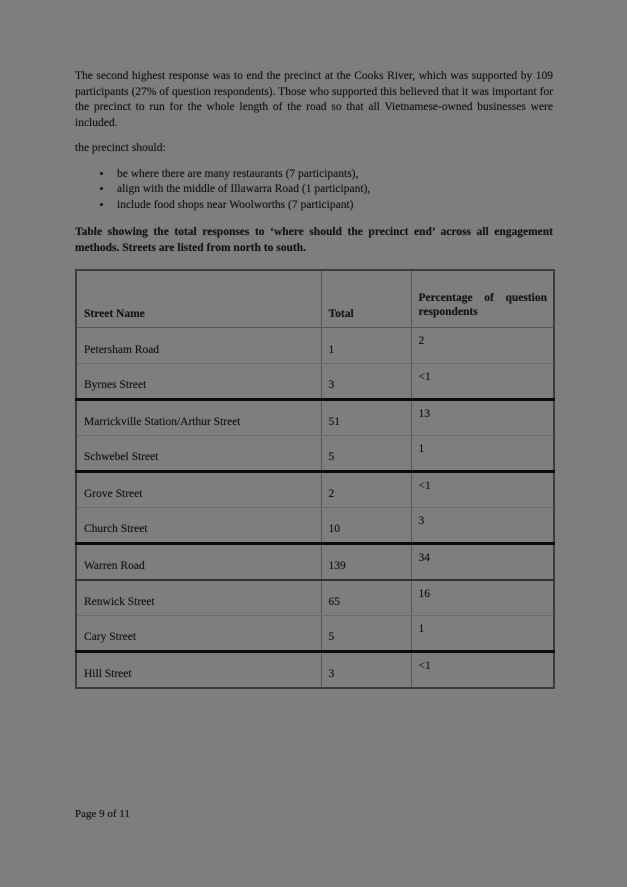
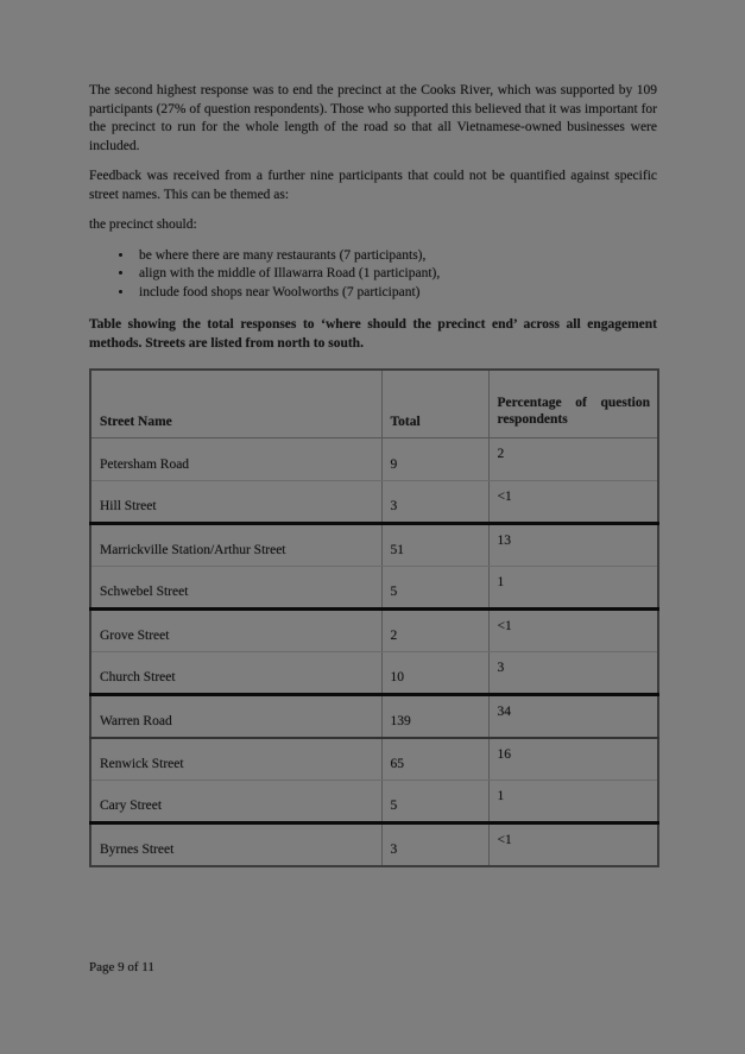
  The second highest response was to end the precinct at the Cooks River, which was supported by 109 participants (27% of question respondents). Those who supported this believed that it was important for the precinct to run for the whole length of the road so that all Vietnamese-owned businesses were included.
+ Feedback was received from a further nine participants that could not be quantified against specific street names. This can be themed as:
  the precinct should:
  be where there are many restaurants (7 participants),
  align with the middle of Illawarra Road (1 participant),
  include food shops near Woolworths (7 participant)
  Table showing the total responses to ‘where should the precinct end’ across all engagement methods. Streets are listed from north to south.
  Street Name	Total	Percentage of question respondents
- Petersham Road	1	2
+ Petersham Road	9	2
- Byrnes Street	3	<1
+ Hill Street	3	<1
  Marrickville Station/Arthur Street	51	13
  Schwebel Street	5	1
  Grove Street	2	<1
  Church Street	10	3
  Warren Road	139	34
  Renwick Street	65	16
  Cary Street	5	1
- Hill Street	3	<1
+ Byrnes Street	3	<1
  Page 9 of 11
